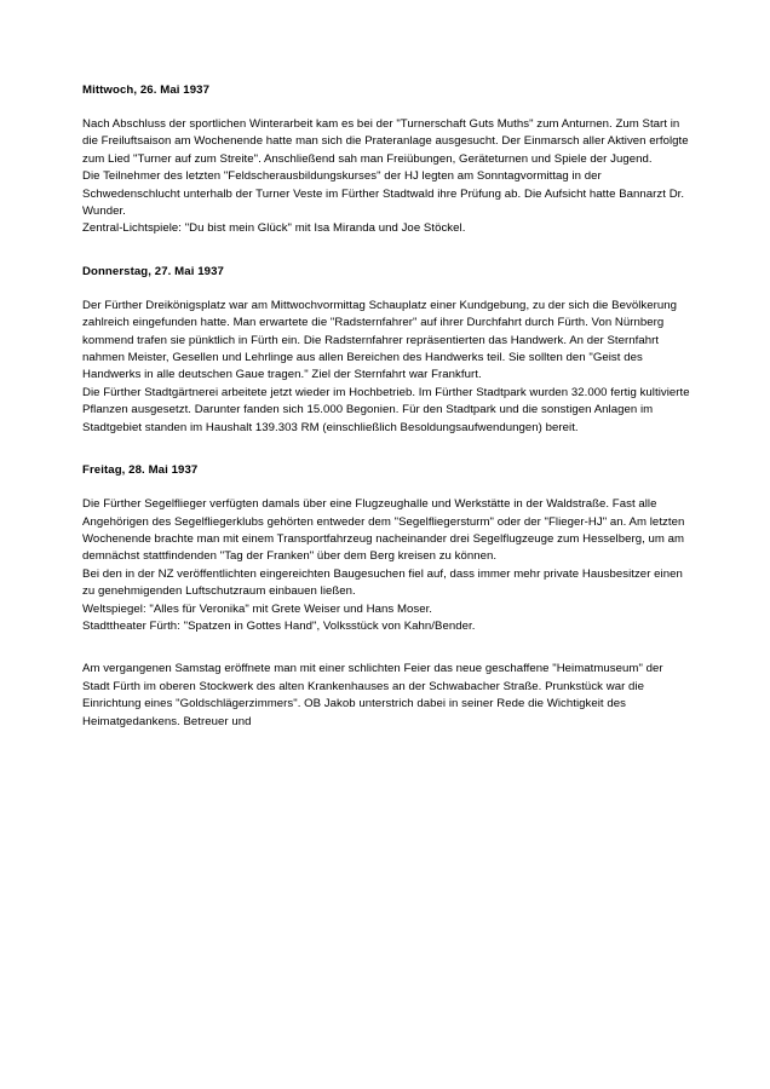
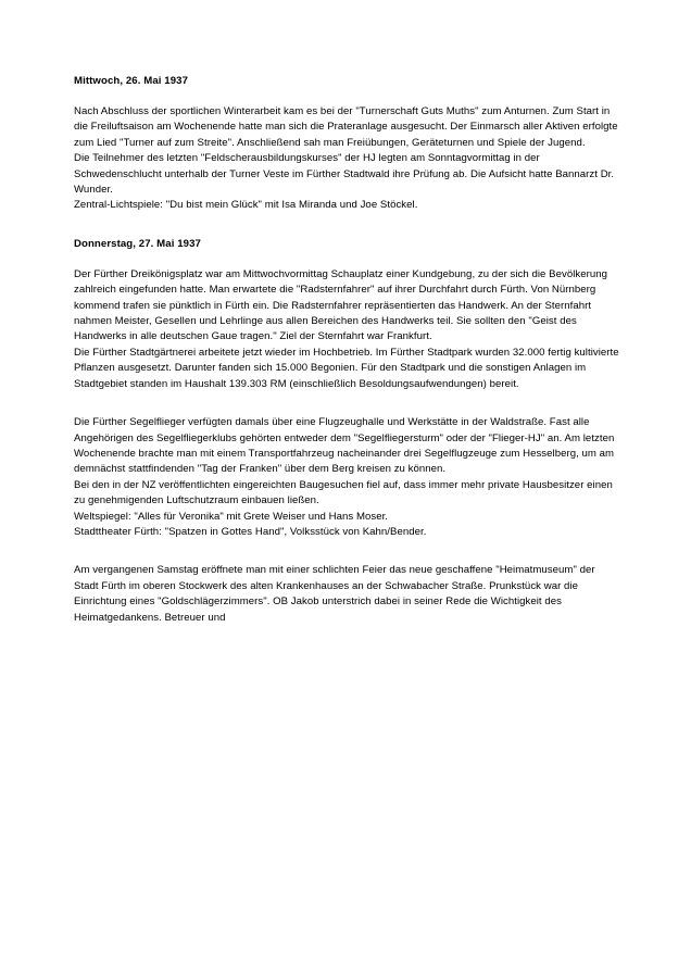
  Mittwoch, 26. Mai 1937
  Nach Abschluss der sportlichen Winterarbeit kam es bei der "Turnerschaft Guts Muths" zum Anturnen. Zum Start in die Freiluftsaison am Wochenende hatte man sich die Prateranlage ausgesucht. Der Einmarsch aller Aktiven erfolgte zum Lied "Turner auf zum Streite". Anschließend sah man Freiübungen, Geräteturnen und Spiele der Jugend.
  Die Teilnehmer des letzten "Feldscherausbildungskurses" der HJ legten am Sonntagvormittag in der Schwedenschlucht unterhalb der Turner Veste im Fürther Stadtwald ihre Prüfung ab. Die Aufsicht hatte Bannarzt Dr. Wunder.
  Zentral-Lichtspiele: "Du bist mein Glück" mit Isa Miranda und Joe Stöckel.
  Donnerstag, 27. Mai 1937
  Der Fürther Dreikönigsplatz war am Mittwochvormittag Schauplatz einer Kundgebung, zu der sich die Bevölkerung zahlreich eingefunden hatte. Man erwartete die "Radsternfahrer" auf ihrer Durchfahrt durch Fürth. Von Nürnberg kommend trafen sie pünktlich in Fürth ein. Die Radsternfahrer repräsentierten das Handwerk. An der Sternfahrt nahmen Meister, Gesellen und Lehrlinge aus allen Bereichen des Handwerks teil. Sie sollten den "Geist des Handwerks in alle deutschen Gaue tragen." Ziel der Sternfahrt war Frankfurt.
  Die Fürther Stadtgärtnerei arbeitete jetzt wieder im Hochbetrieb. Im Fürther Stadtpark wurden 32.000 fertig kultivierte Pflanzen ausgesetzt. Darunter fanden sich 15.000 Begonien. Für den Stadtpark und die sonstigen Anlagen im Stadtgebiet standen im Haushalt 139.303 RM (einschließlich Besoldungsaufwendungen) bereit.
- Freitag, 28. Mai 1937
  Die Fürther Segelflieger verfügten damals über eine Flugzeughalle und Werkstätte in der Waldstraße. Fast alle Angehörigen des Segelfliegerklubs gehörten entweder dem "Segelfliegersturm" oder der "Flieger-HJ" an. Am letzten Wochenende brachte man mit einem Transportfahrzeug nacheinander drei Segelflugzeuge zum Hesselberg, um am demnächst stattfindenden "Tag der Franken" über dem Berg kreisen zu können.
  Bei den in der NZ veröffentlichten eingereichten Baugesuchen fiel auf, dass immer mehr private Hausbesitzer einen zu genehmigenden Luftschutzraum einbauen ließen.
  Weltspiegel: "Alles für Veronika" mit Grete Weiser und Hans Moser.
  Stadttheater Fürth: "Spatzen in Gottes Hand", Volksstück von Kahn/Bender.
  Am vergangenen Samstag eröffnete man mit einer schlichten Feier das neue geschaffene "Heimatmuseum" der Stadt Fürth im oberen Stockwerk des alten Krankenhauses an der Schwabacher Straße. Prunkstück war die Einrichtung eines "Goldschlägerzimmers". OB Jakob unterstrich dabei in seiner Rede die Wichtigkeit des Heimatgedankens. Betreuer und
